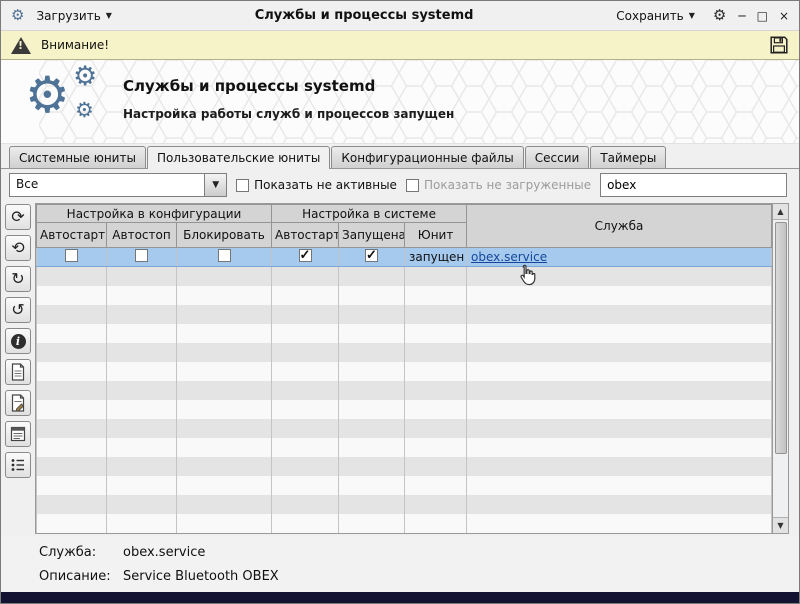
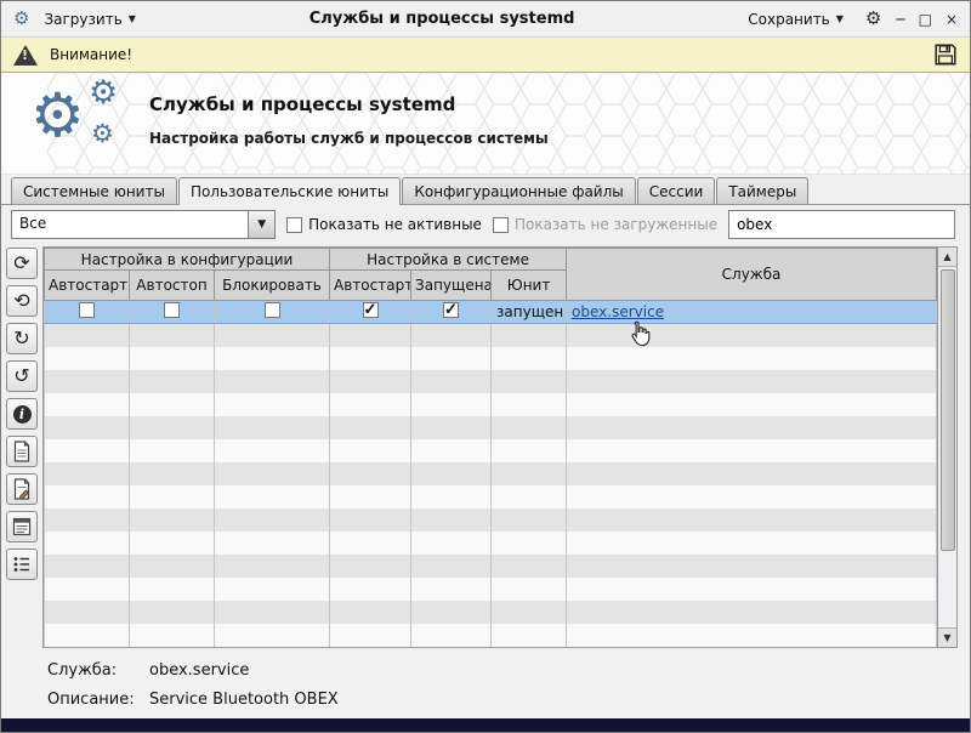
  ⚙
  Загрузить
  ▼
  Службы и процессы systemd
  Сохранить
  ▼
  ⚙
  ─
  □
  ×
  !
  Внимание!
  ⚙
  ⚙
  ⚙
  Службы и процессы systemd
- Настройка работы служб и процессов запущен
+ Настройка работы служб и процессов системы
  Системные юниты
  Пользовательские юниты
  Конфигурационные файлы
  Сессии
  Таймеры
  Все
  ▼
  Показать не активные
  Показать не загруженные
  obex
  ⟳
  ⟲
  ↻
  ↺
  i
  Настройка в конфигурации	Настройка в системе	Служба
  Автостарт	Автостоп	Блокировать	Автостарт	Запущена	Юнит
  					запущен	obex.service
  ▲
  ▼
  Служба:
  obex.service
  Описание:
  Service Bluetooth OBEX
